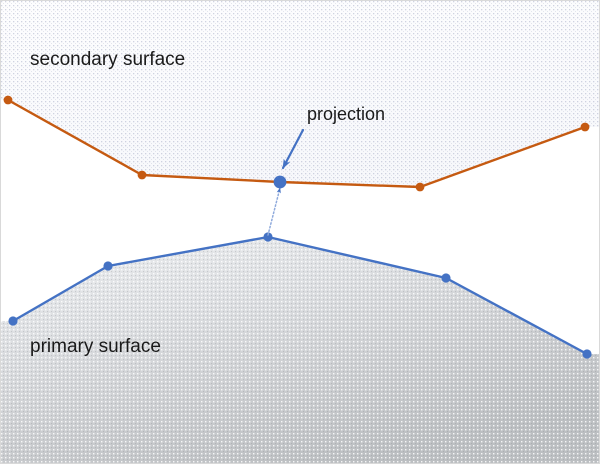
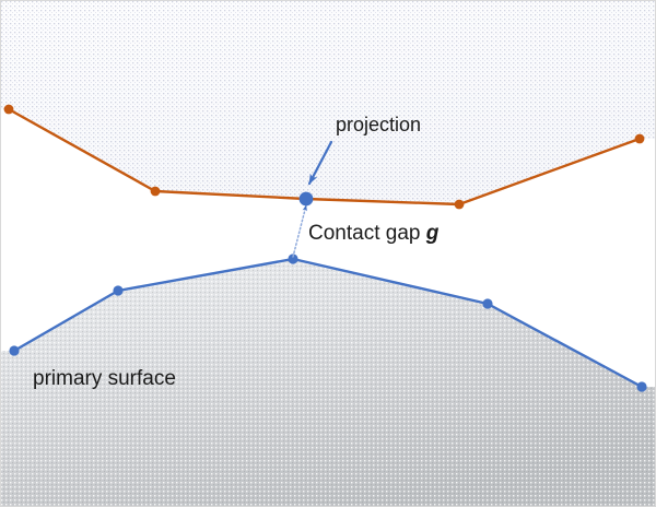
- secondary surface
  projection
+ Contact gap g
  primary surface
